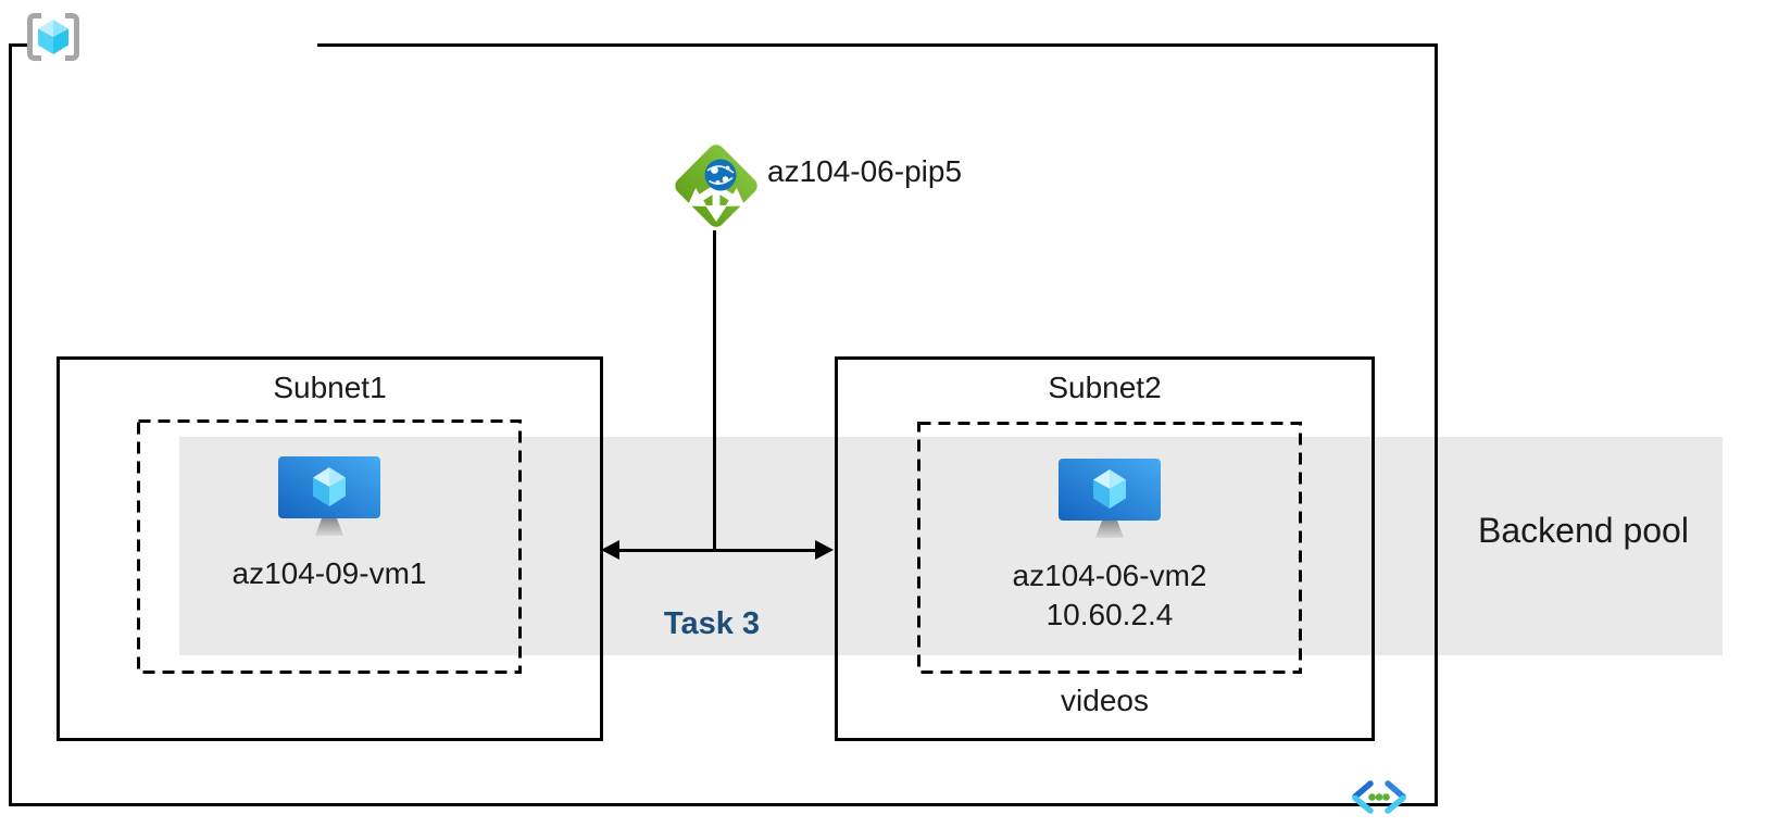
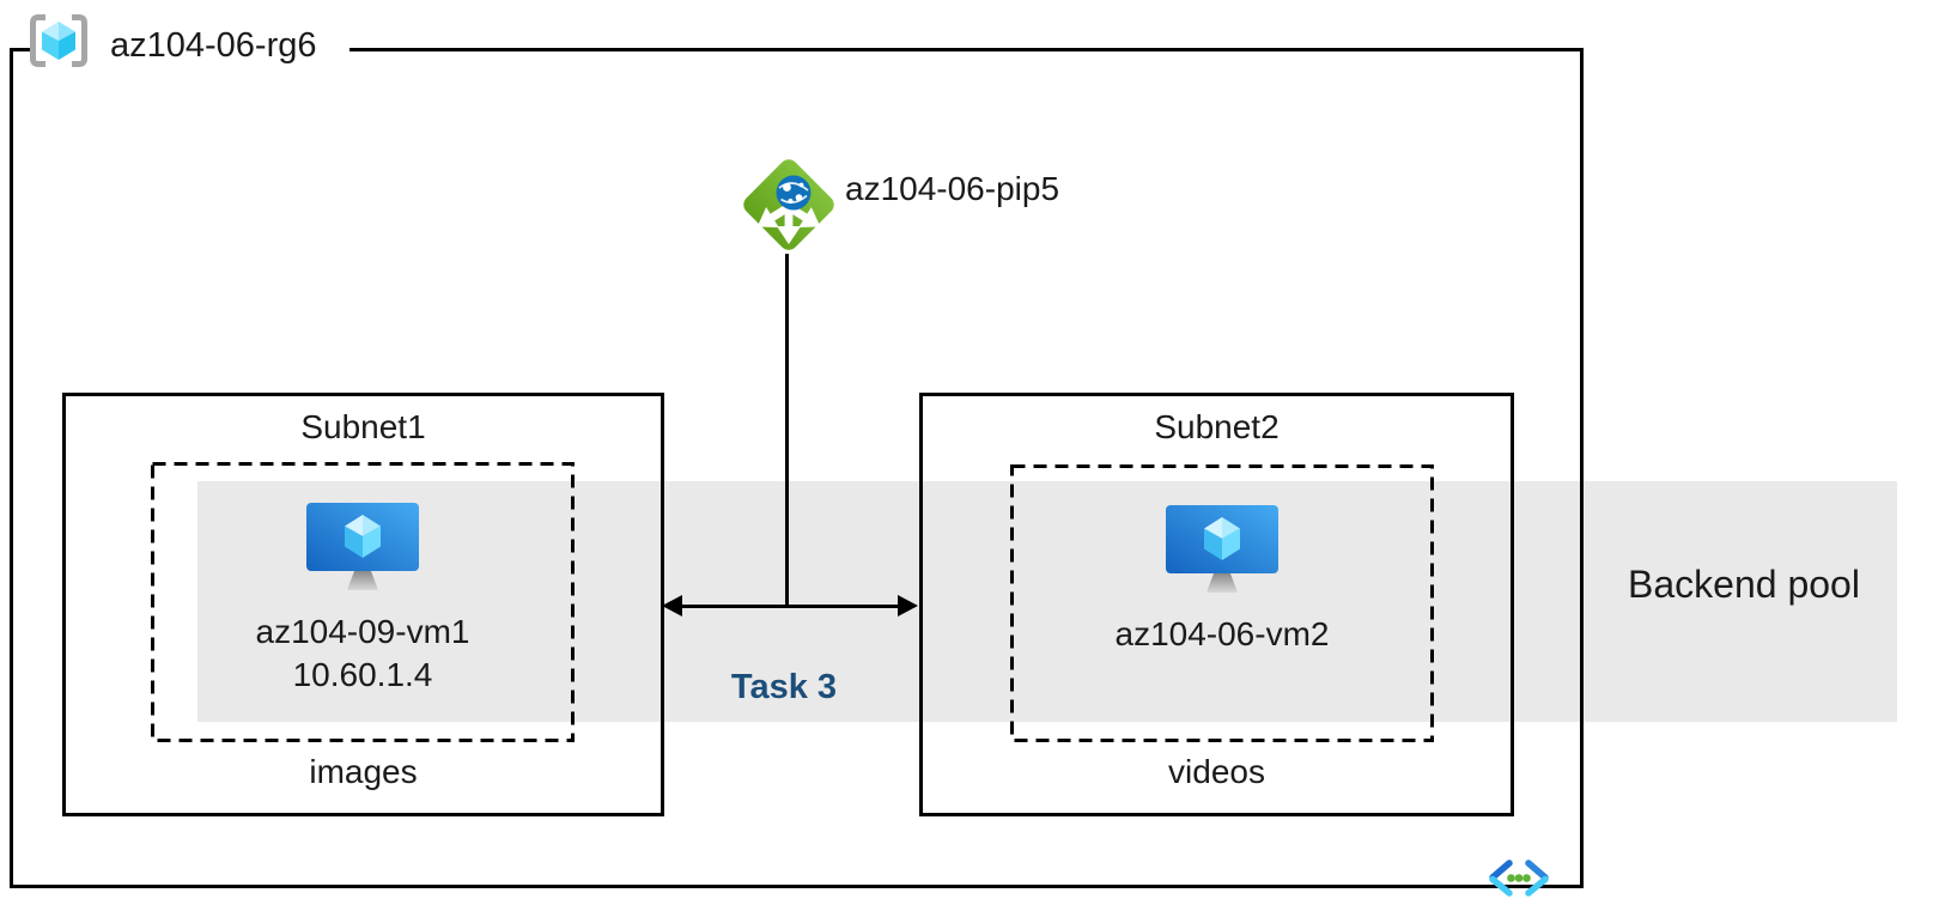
  Backend pool
+ az104-06-rg6
  az104-06-pip5
  Task 3
  Subnet1
  az104-09-vm1
+ 10.60.1.4
+ images
  Subnet2
  az104-06-vm2
- 10.60.2.4
  videos
